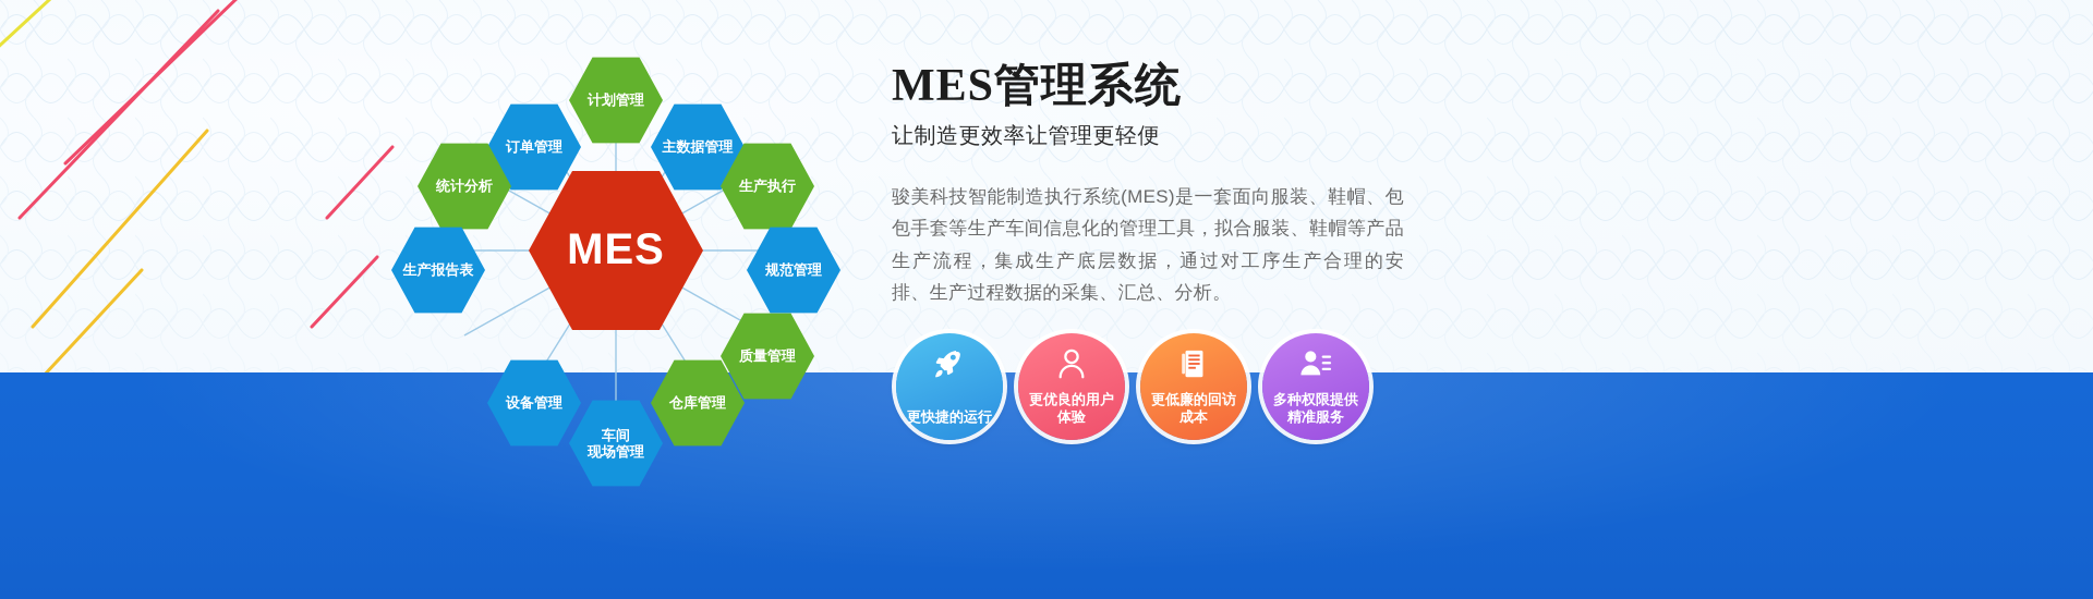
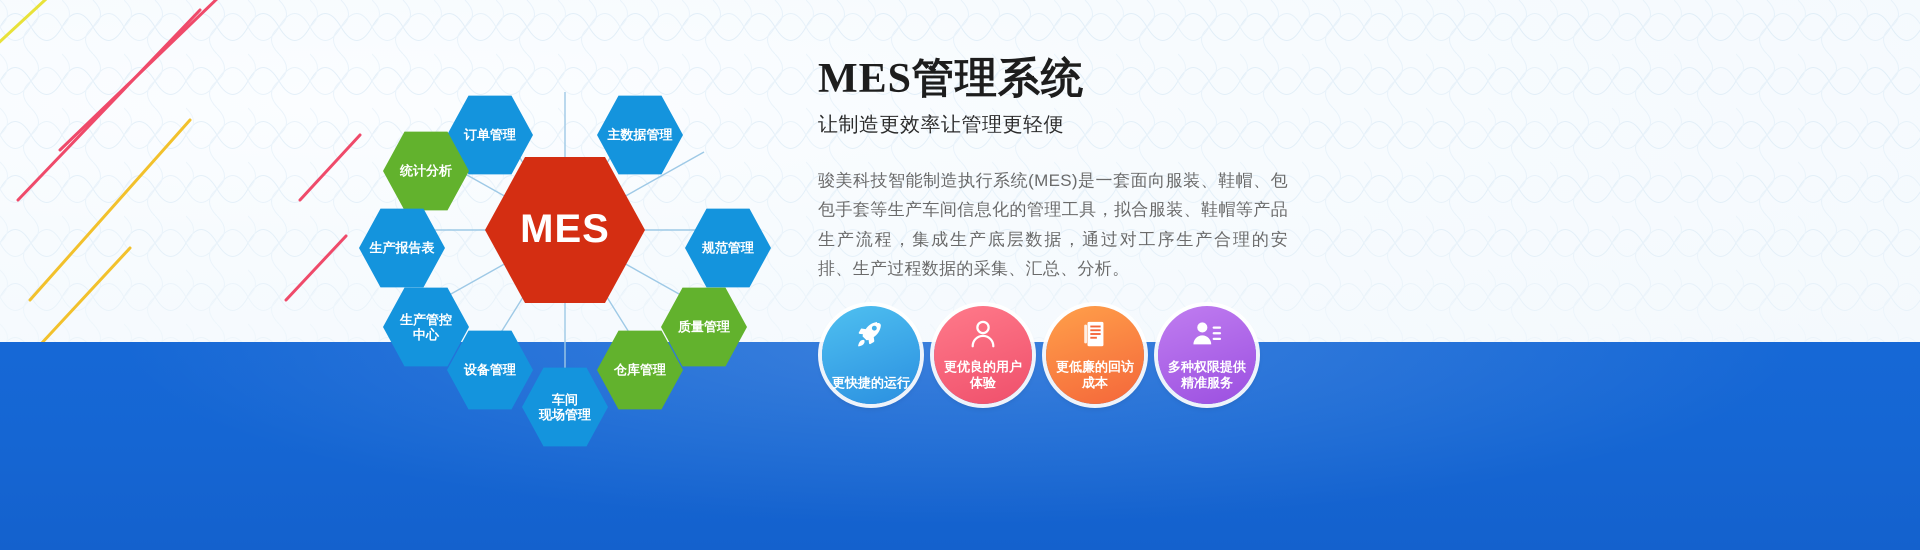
- 计划管理
  订单管理
  主数据管理
  统计分析
- 生产执行
  生产报告表
  规范管理
+ 生产管控
+ 中心
  质量管理
  设备管理
  仓库管理
  车间
  现场管理
  MES
  MES管理系统
  让制造更效率让管理更轻便
  骏美科技智能制造执行系统(MES)是一套面向服装、鞋帽、包包手套等生产车间信息化的管理工具，拟合服装、鞋帽等产品生产流程，集成生产底层数据，通过对工序生产合理的安 排、生产过程数据的采集、汇总、分析。
  更快捷的运行
  更优良的用户
  体验
  更低廉的回访
  成本
  多种权限提供
  精准服务
